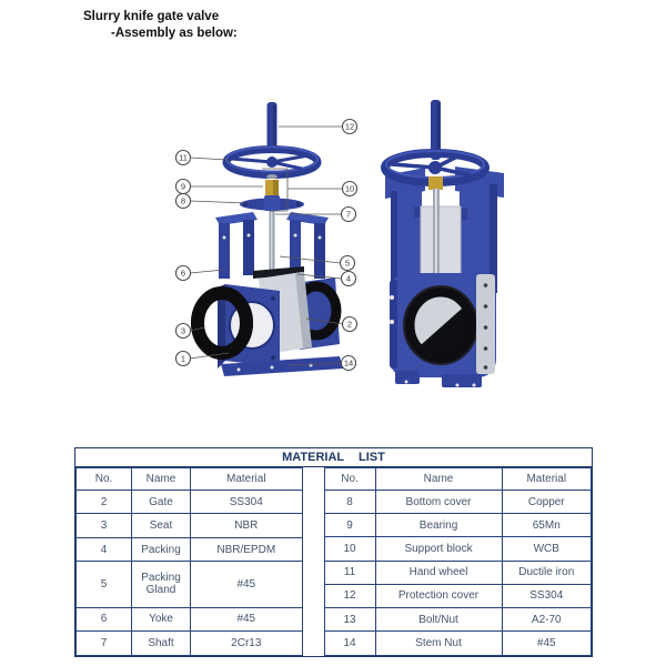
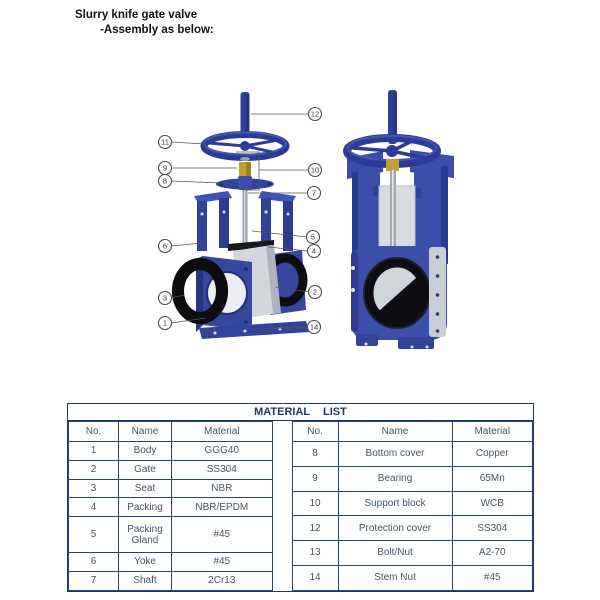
  Slurry knife gate valve
  -Assembly as below:
  12
  11
  9
  8
  10
  7
  6
  5
  4
  3
  2
  1
  14
  MATERIAL LIST
  No.	Name	Material
+ 1	Body	GGG40
  2	Gate	SS304
  3	Seat	NBR
  4	Packing	NBR/EPDM
  5	Packing Gland	#45
  6	Yoke	#45
  7	Shaft	2Cr13
  No.	Name	Material
  8	Bottom cover	Copper
  9	Bearing	65Mn
  10	Support block	WCB
- 11	Hand wheel	Ductile iron
  12	Protection cover	SS304
  13	Bolt/Nut	A2-70
  14	Stem Nut	#45
